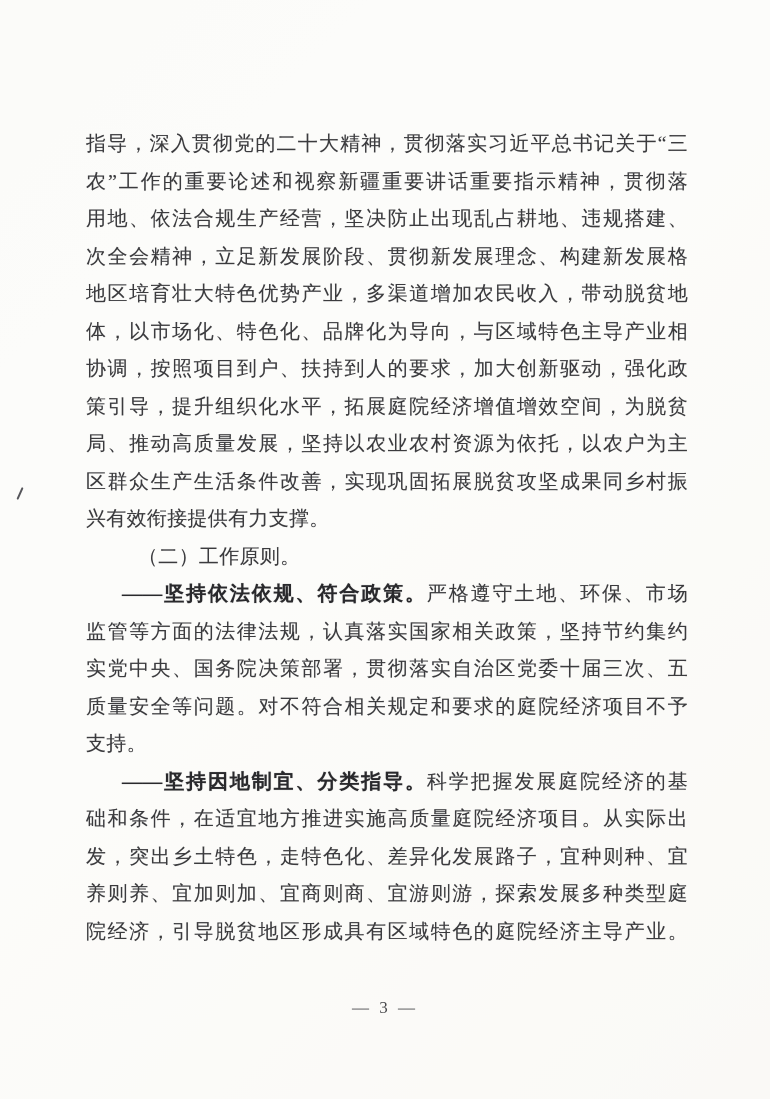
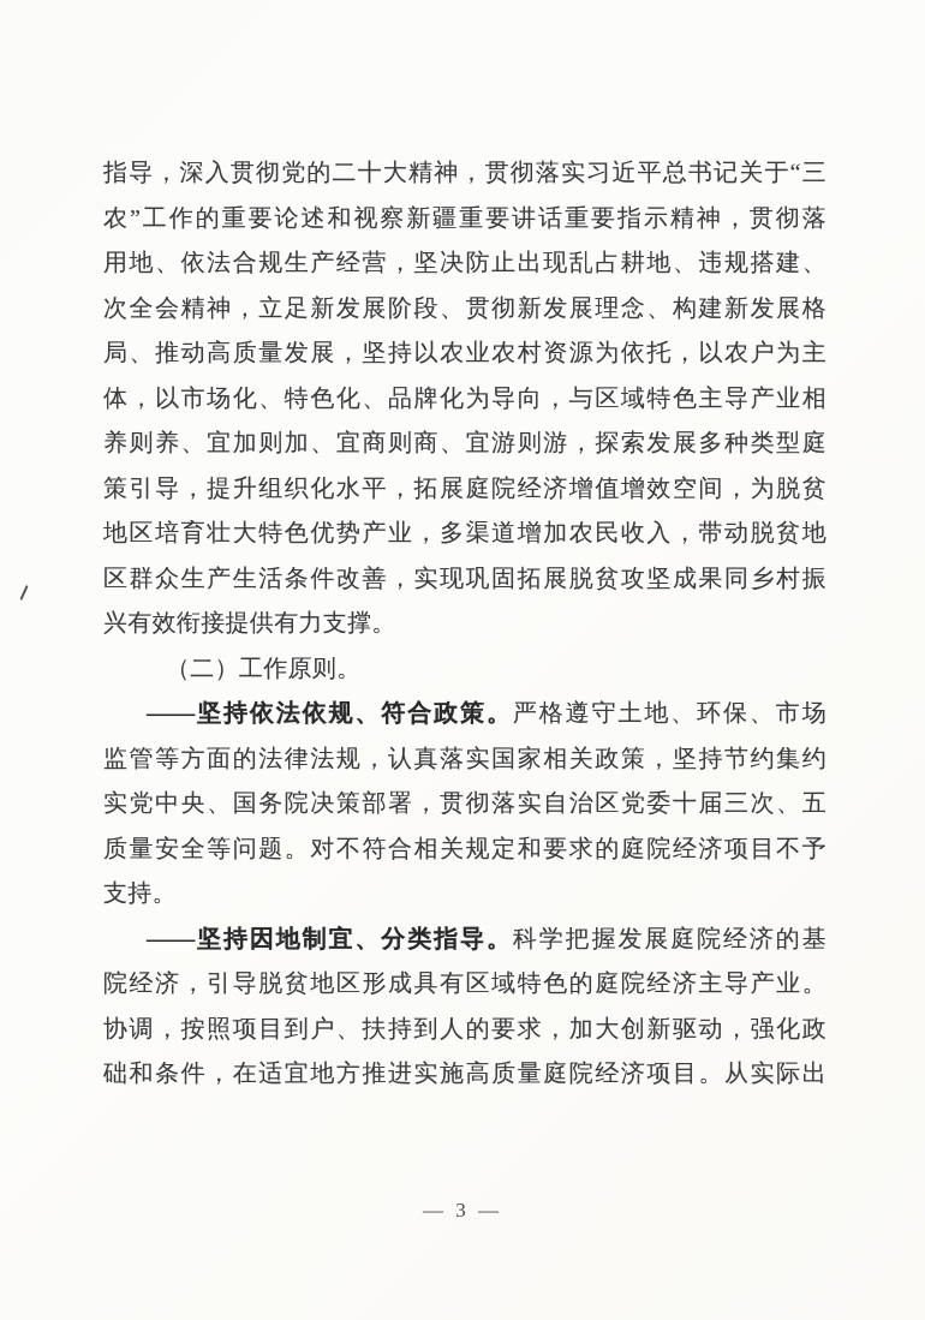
  指导，深入贯彻党的二十大精神，贯彻落实习近平总书记关于“三
  农”工作的重要论述和视察新疆重要讲话重要指示精神，贯彻落
  用地、依法合规生产经营，坚决防止出现乱占耕地、违规搭建、
  次全会精神，立足新发展阶段、贯彻新发展理念、构建新发展格
- 地区培育壮大特色优势产业，多渠道增加农民收入，带动脱贫地
+ 局、推动高质量发展，坚持以农业农村资源为依托，以农户为主
  体，以市场化、特色化、品牌化为导向，与区域特色主导产业相
- 协调，按照项目到户、扶持到人的要求，加大创新驱动，强化政
+ 养则养、宜加则加、宜商则商、宜游则游，探索发展多种类型庭
  策引导，提升组织化水平，拓展庭院经济增值增效空间，为脱贫
- 局、推动高质量发展，坚持以农业农村资源为依托，以农户为主
+ 地区培育壮大特色优势产业，多渠道增加农民收入，带动脱贫地
  区群众生产生活条件改善，实现巩固拓展脱贫攻坚成果同乡村振
  兴有效衔接提供有力支撑。
  （二）工作原则。
  ——坚持依法依规、符合政策。严格遵守土地、环保、市场
  监管等方面的法律法规，认真落实国家相关政策，坚持节约集约
  实党中央、国务院决策部署，贯彻落实自治区党委十届三次、五
  质量安全等问题。对不符合相关规定和要求的庭院经济项目不予
  支持。
  ——坚持因地制宜、分类指导。科学把握发展庭院经济的基
- 础和条件，在适宜地方推进实施高质量庭院经济项目。从实际出
+ 院经济，引导脱贫地区形成具有区域特色的庭院经济主导产业。
- 发，突出乡土特色，走特色化、差异化发展路子，宜种则种、宜
- 养则养、宜加则加、宜商则商、宜游则游，探索发展多种类型庭
+ 协调，按照项目到户、扶持到人的要求，加大创新驱动，强化政
- 院经济，引导脱贫地区形成具有区域特色的庭院经济主导产业。
+ 础和条件，在适宜地方推进实施高质量庭院经济项目。从实际出
  — 3 —
